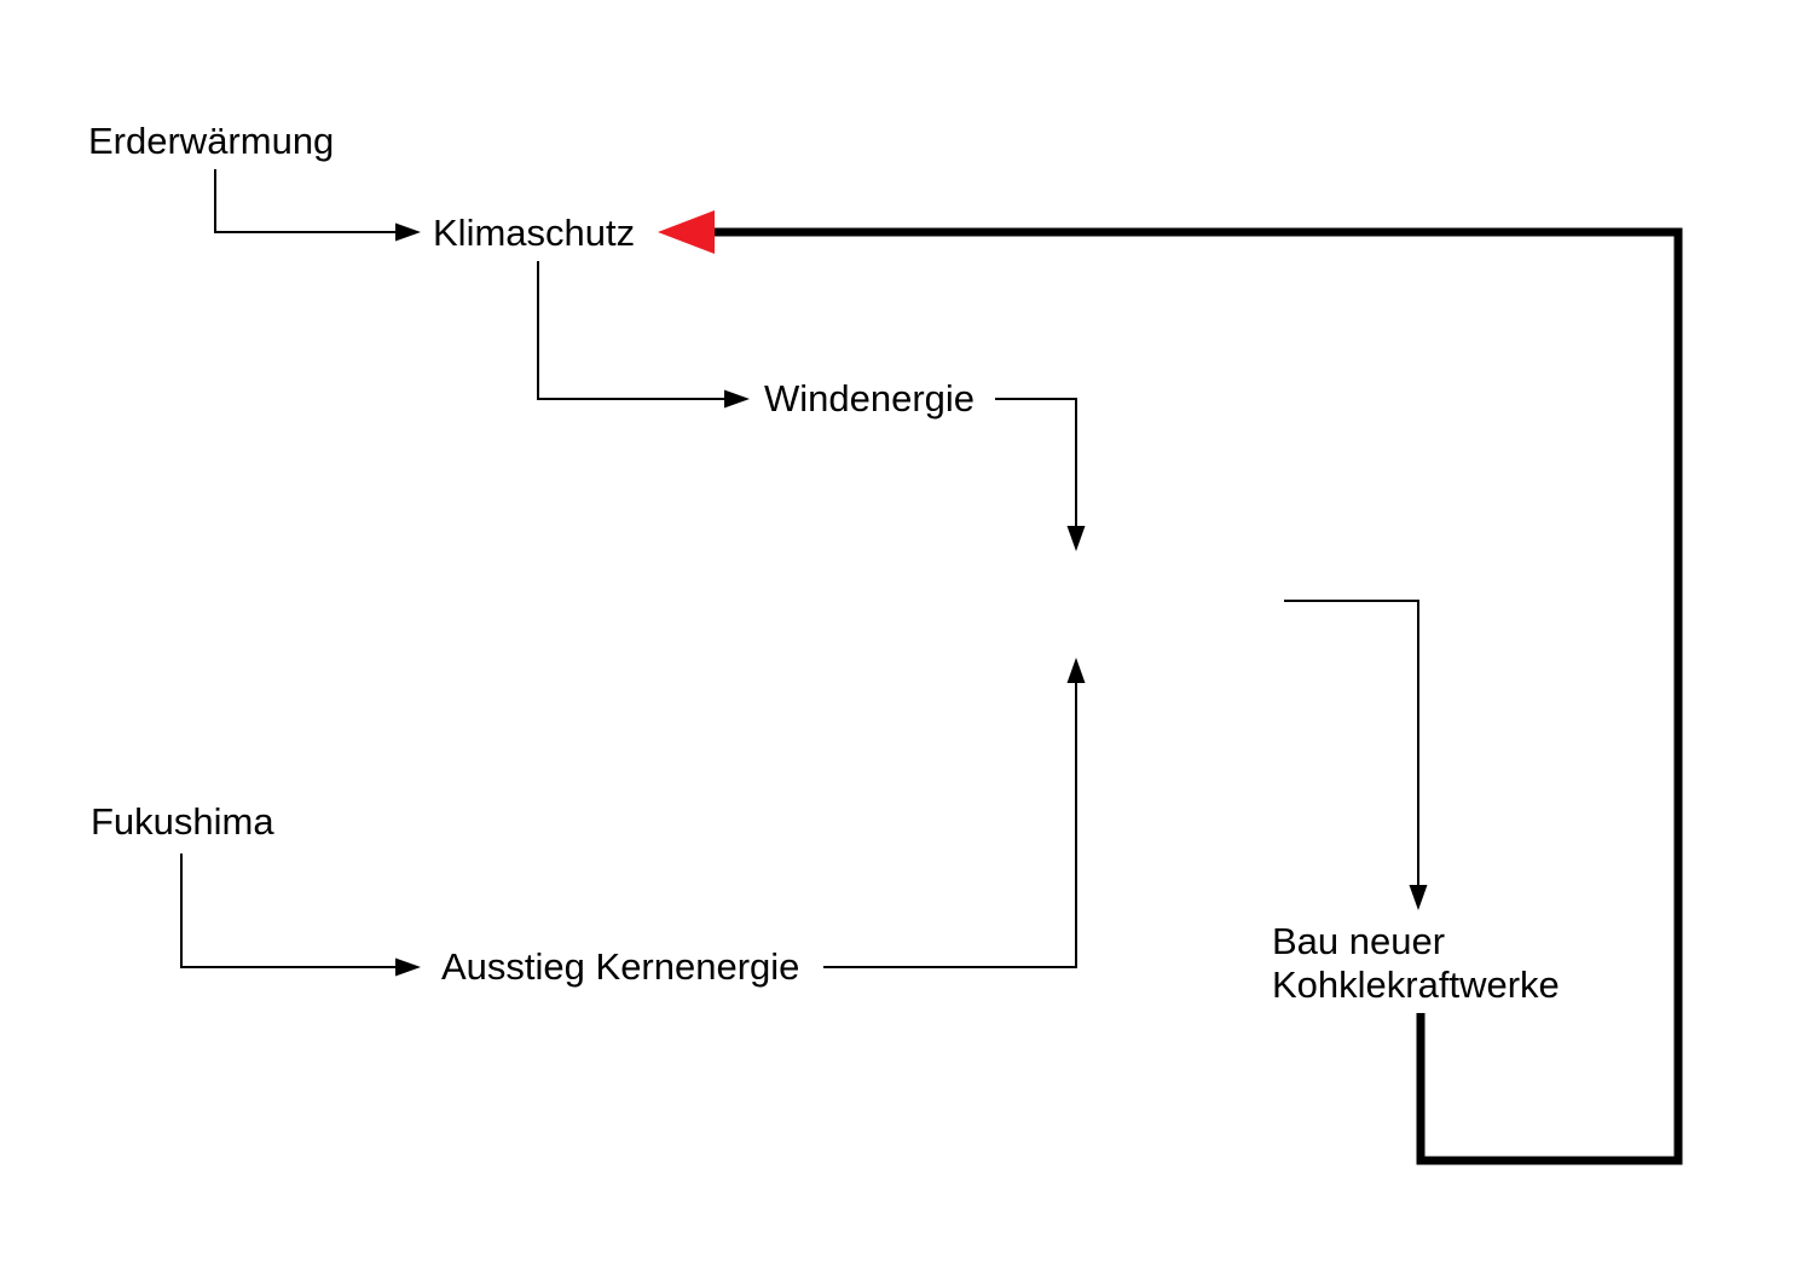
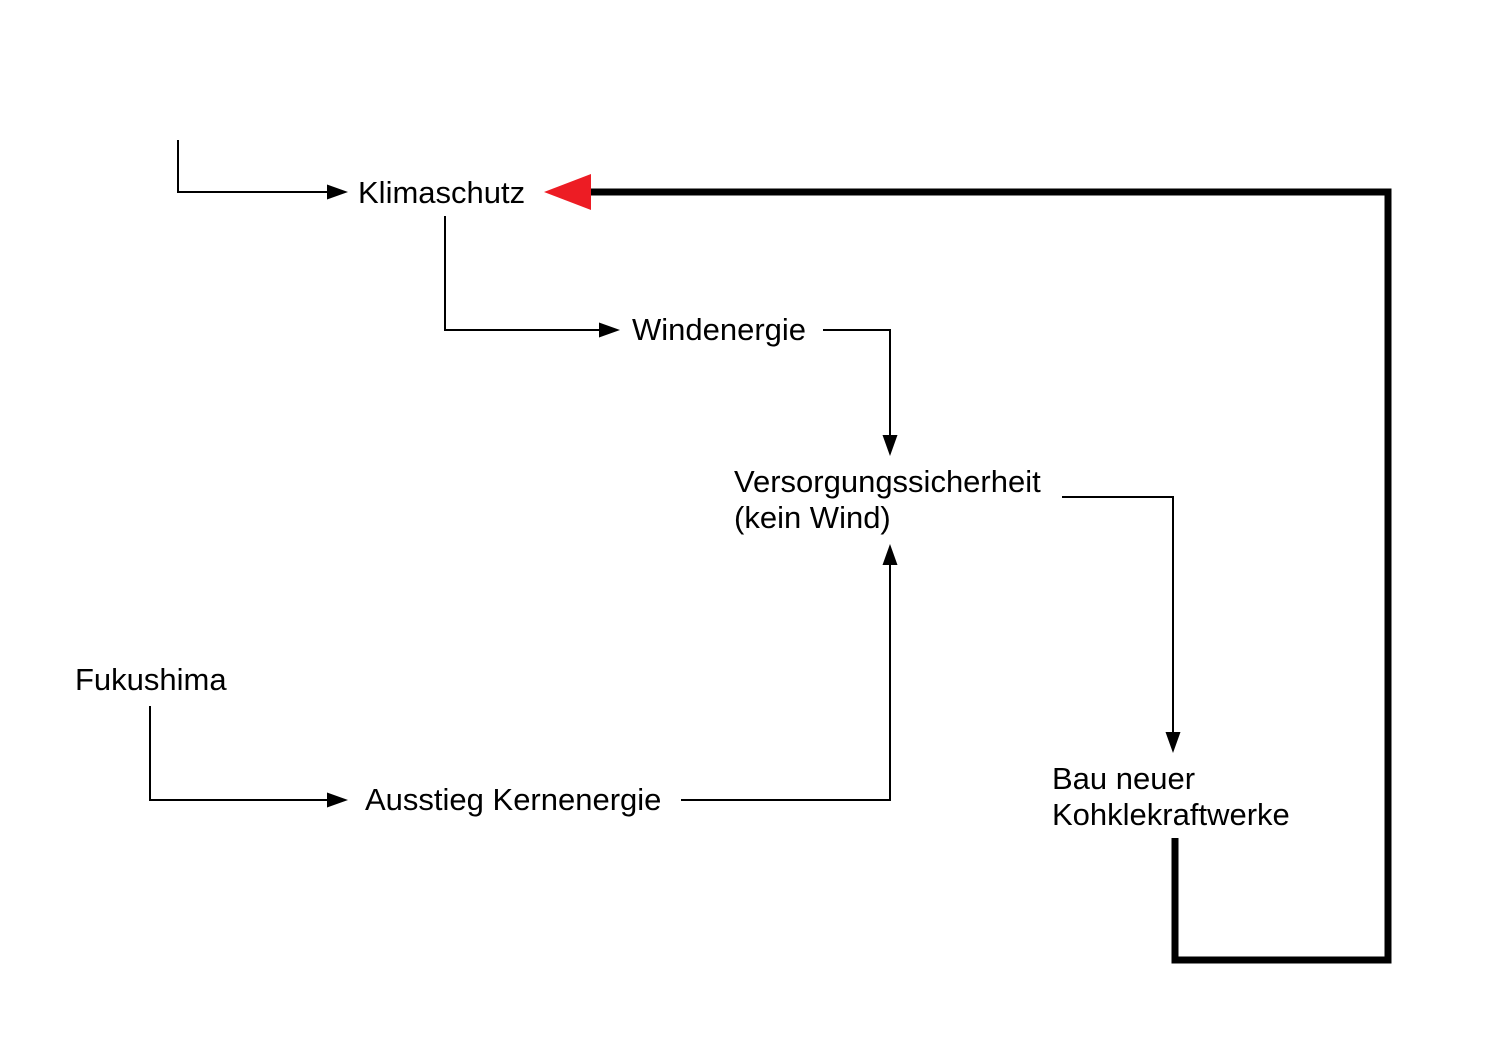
- Erderwärmung
  Klimaschutz
  Windenergie
+ Versorgungssicherheit
+ (kein Wind)
  Fukushima
  Ausstieg Kernenergie
  Bau neuer
  Kohklekraftwerke
